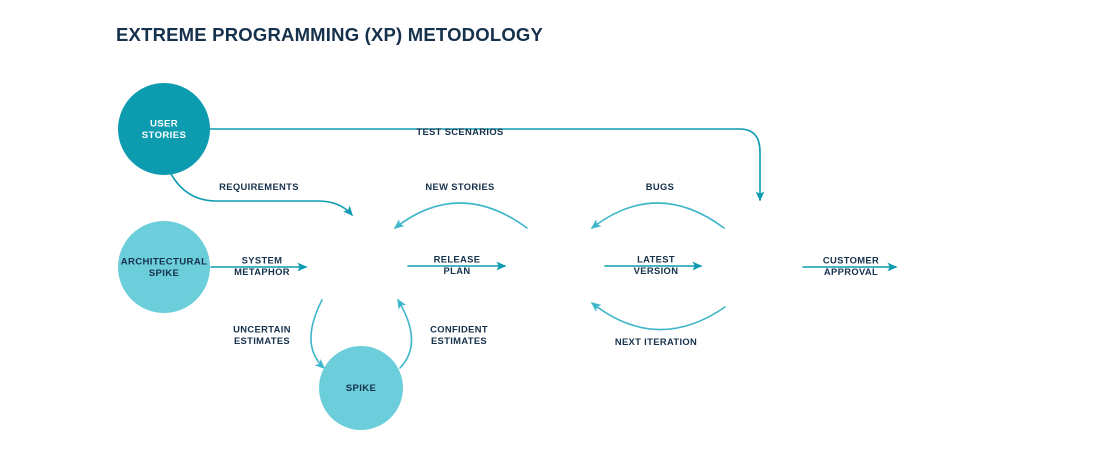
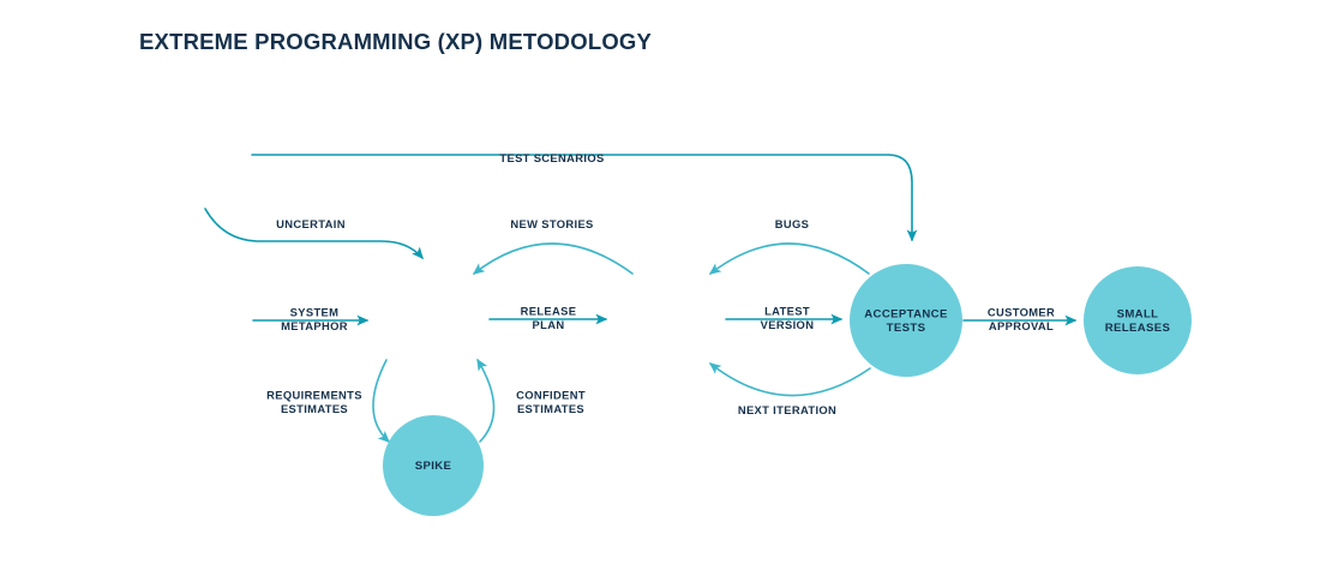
  EXTREME PROGRAMMING (XP) METODOLOGY
- USER STORIES
- ARCHITECTURAL SPIKE
  SPIKE
+ ACCEPTANCE TESTS
+ SMALL RELEASES
  TEST SCENARIOS
- REQUIREMENTS
+ UNCERTAIN
  SYSTEM METAPHOR
  RELEASE PLAN
  LATEST VERSION
  CUSTOMER APPROVAL
  NEW STORIES
  BUGS
  NEXT ITERATION
- UNCERTAIN ESTIMATES
+ REQUIREMENTS ESTIMATES
  CONFIDENT ESTIMATES
